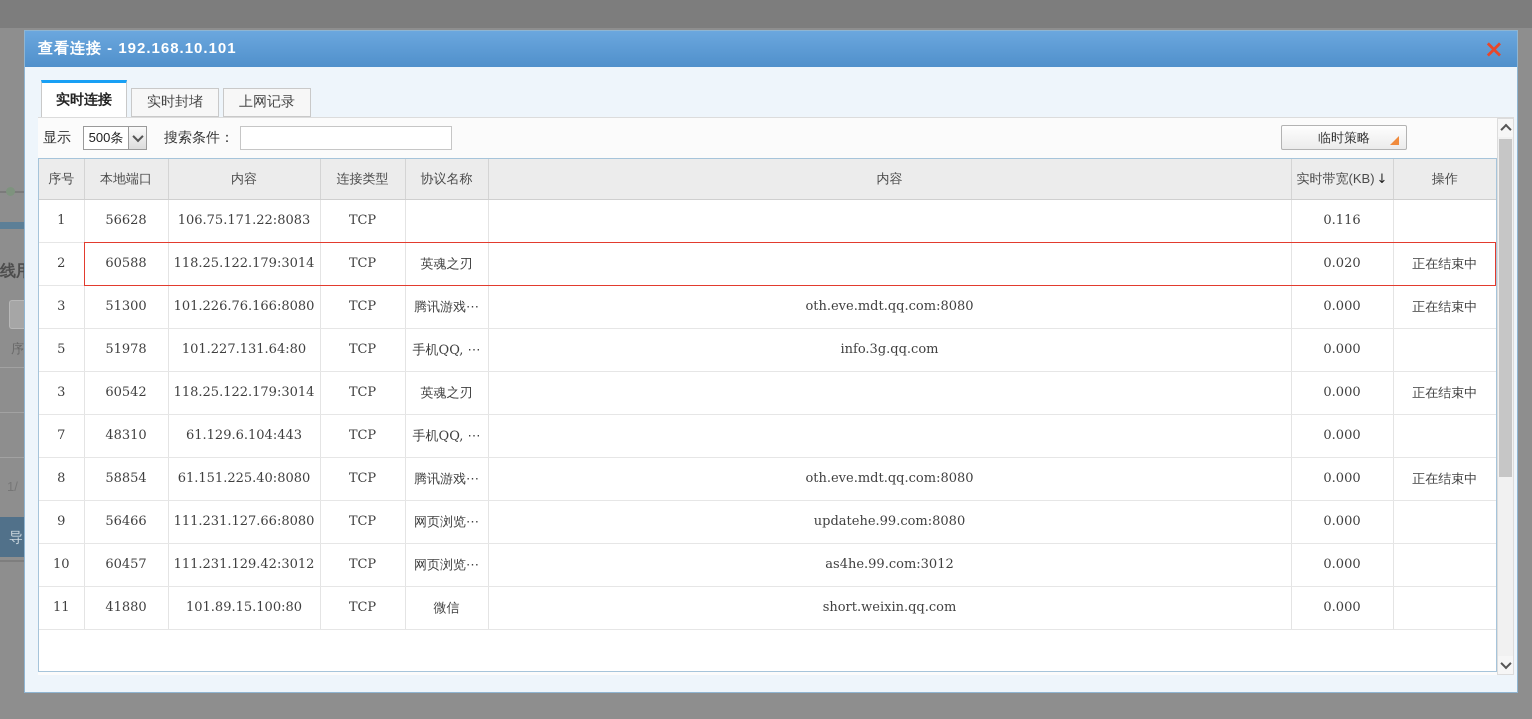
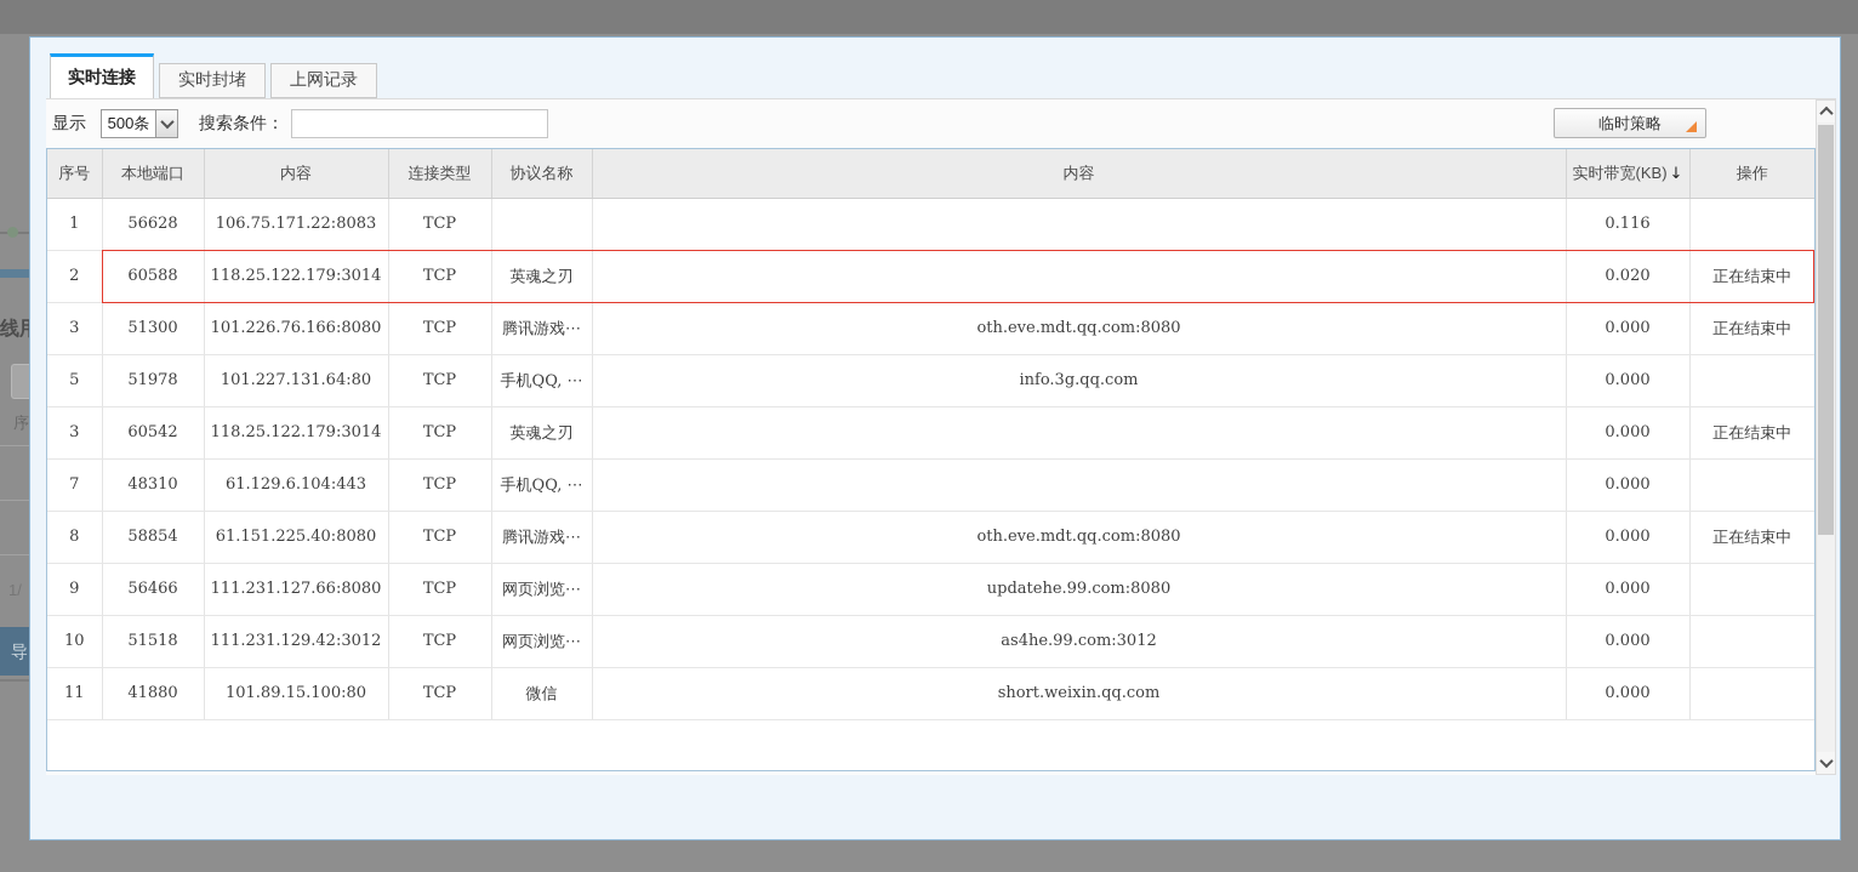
  序
  1/
  导
- 查看连接 - 192.168.10.101
- ×
  实时连接
  实时封堵
  上网记录
  显示
  500条
  搜索条件：
  临时策略
  序号	本地端口	内容	连接类型	协议名称	内容	实时带宽(KB) ↓	操作
  1	56628	106.75.171.22:8083	TCP			0.116
  2	60588	118.25.122.179:3014	TCP	英魂之刃		0.020	正在结束中
  3	51300	101.226.76.166:8080	TCP	腾讯游戏⋯	oth.eve.mdt.qq.com:8080	0.000	正在结束中
  5	51978	101.227.131.64:80	TCP	手机QQ, ⋯	info.3g.qq.com	0.000
  3	60542	118.25.122.179:3014	TCP	英魂之刃		0.000	正在结束中
  7	48310	61.129.6.104:443	TCP	手机QQ, ⋯		0.000
  8	58854	61.151.225.40:8080	TCP	腾讯游戏⋯	oth.eve.mdt.qq.com:8080	0.000	正在结束中
  9	56466	111.231.127.66:8080	TCP	网页浏览⋯	updatehe.99.com:8080	0.000
- 10	60457	111.231.129.42:3012	TCP	网页浏览⋯	as4he.99.com:3012	0.000
+ 10	51518	111.231.129.42:3012	TCP	网页浏览⋯	as4he.99.com:3012	0.000
  11	41880	101.89.15.100:80	TCP	微信	short.weixin.qq.com	0.000
